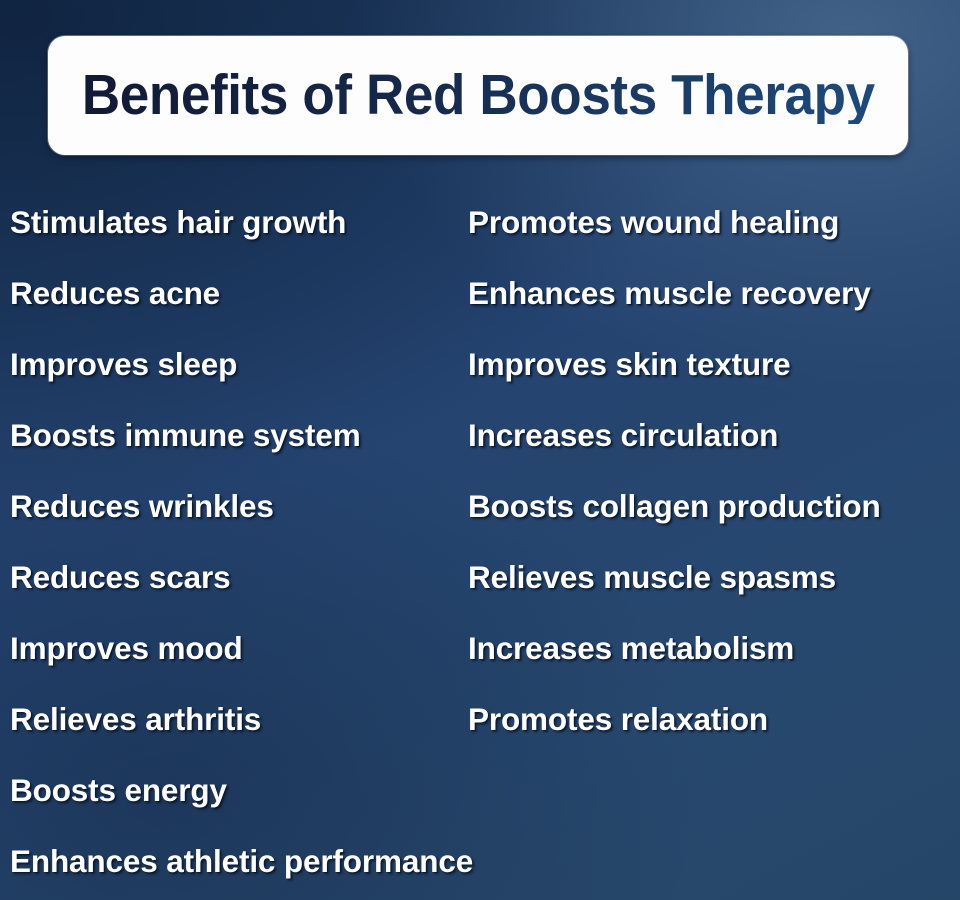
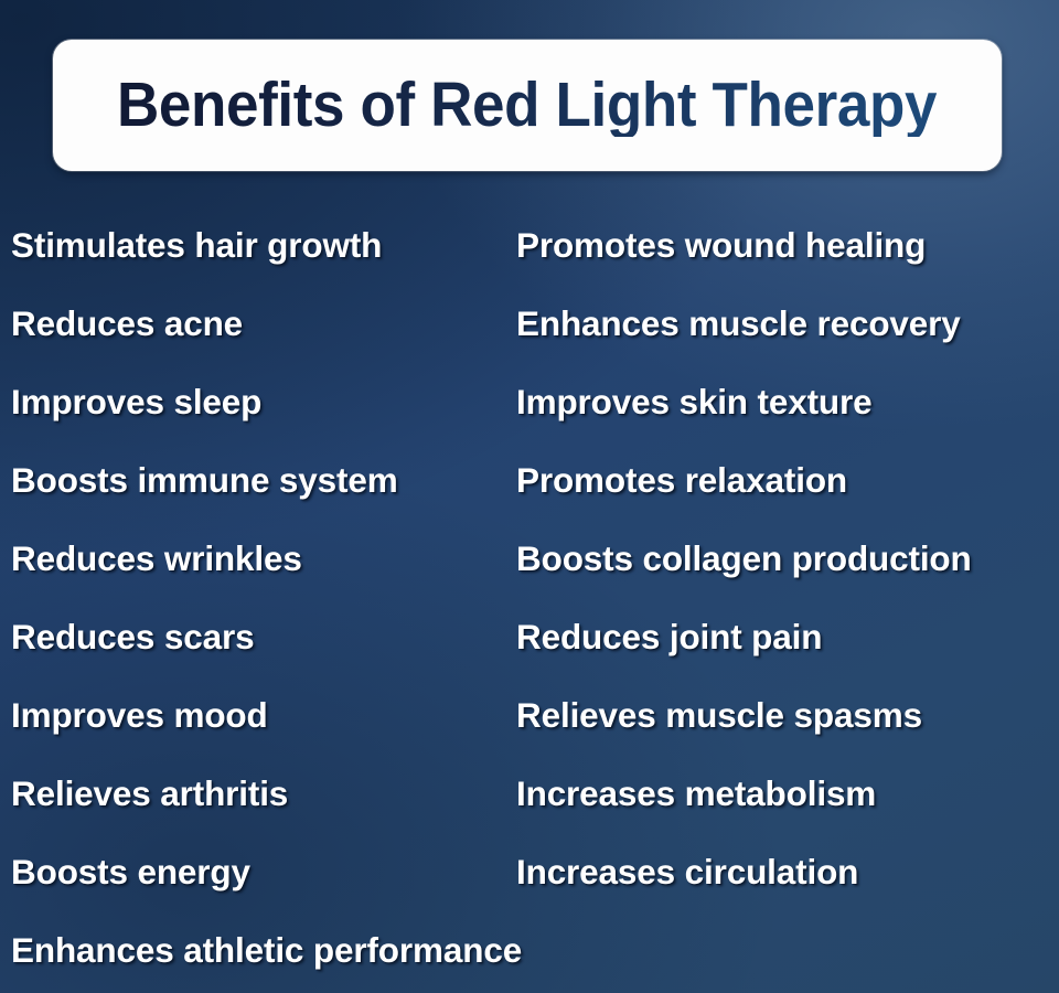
- Benefits of Red Boosts Therapy
+ Benefits of Red Light Therapy
  Stimulates hair growth
  Reduces acne
  Improves sleep
  Boosts immune system
  Reduces wrinkles
  Reduces scars
  Improves mood
  Relieves arthritis
  Boosts energy
  Enhances athletic performance
  Promotes wound healing
  Enhances muscle recovery
  Improves skin texture
- Increases circulation
+ Promotes relaxation
  Boosts collagen production
+ Reduces joint pain
  Relieves muscle spasms
  Increases metabolism
- Promotes relaxation
+ Increases circulation
